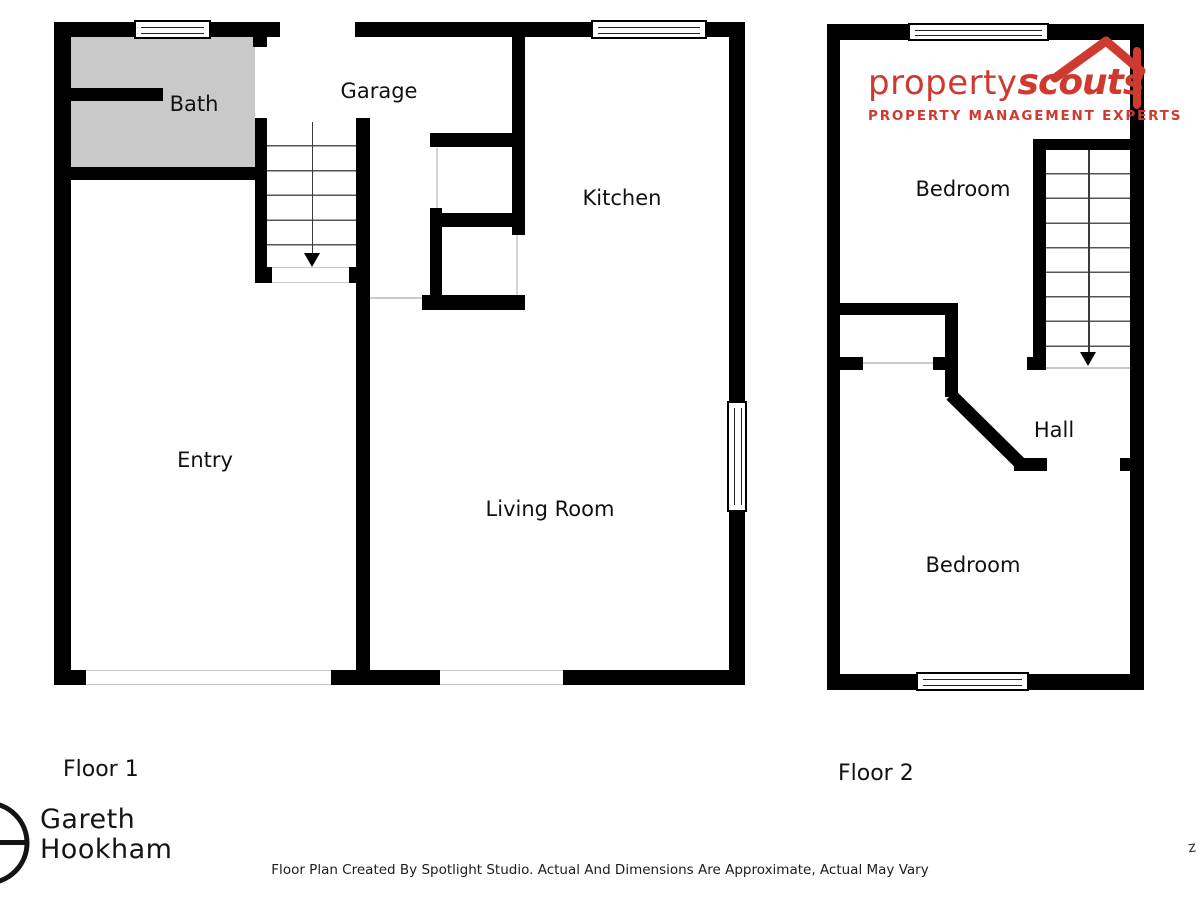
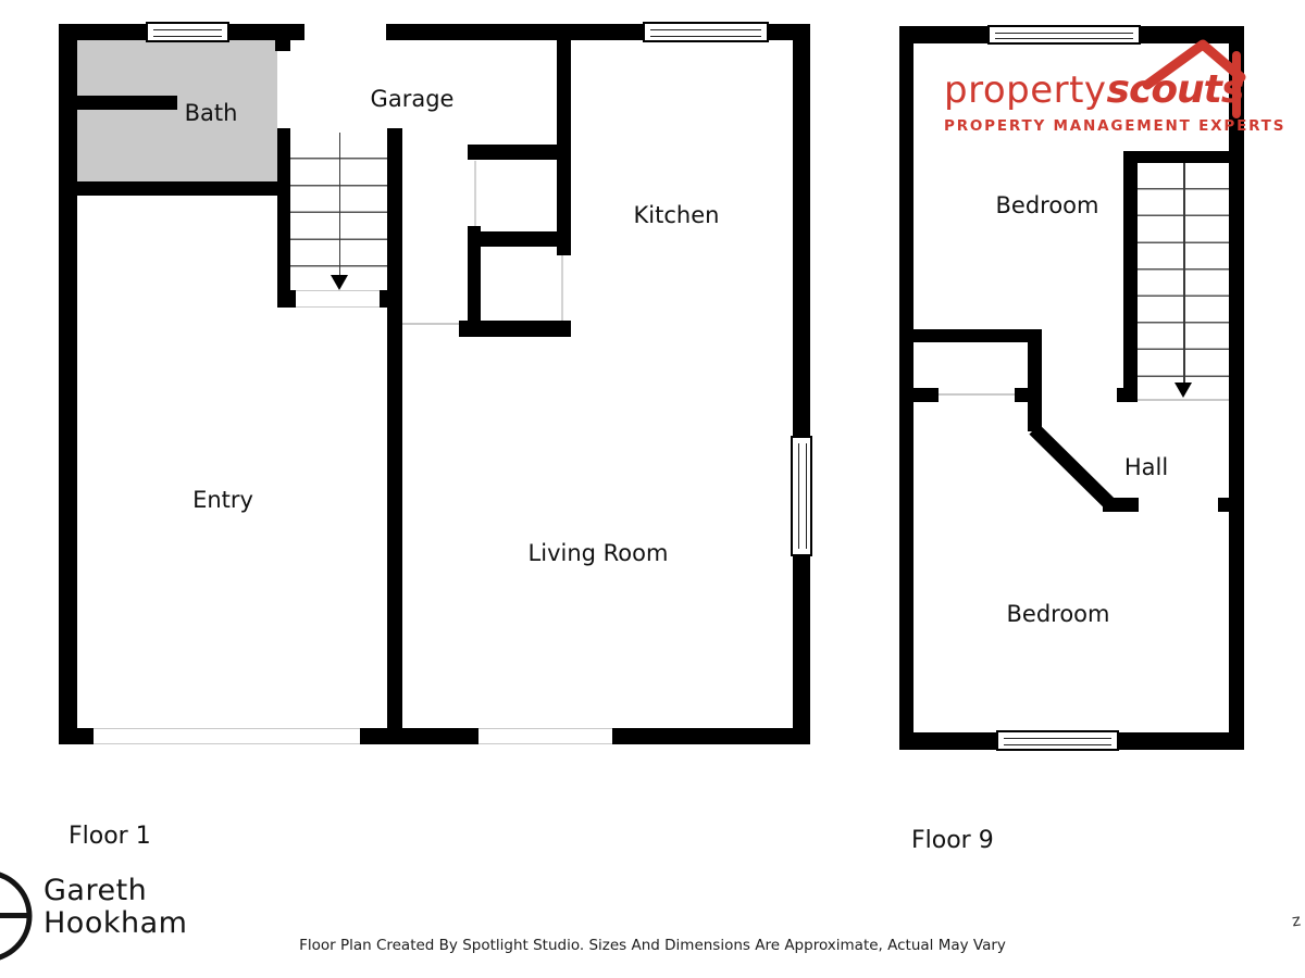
  Bath
  Garage
  Kitchen
  Entry
  Living Room
  Floor 1
  Bedroom
  Hall
  Bedroom
- Floor 2
+ Floor 9
  propertyscout
  PROPERTY MANAGEMENT EXPERTS
  Gareth
  Hookham
- Floor Plan Created By Spotlight Studio. Actual And Dimensions Are Approximate, Actual May Vary
+ Floor Plan Created By Spotlight Studio. Sizes And Dimensions Are Approximate, Actual May Vary
